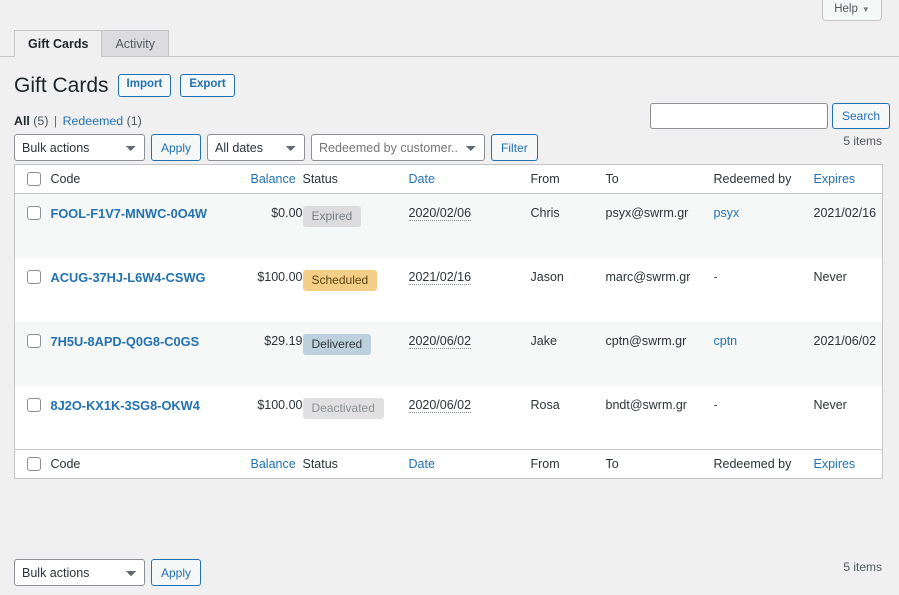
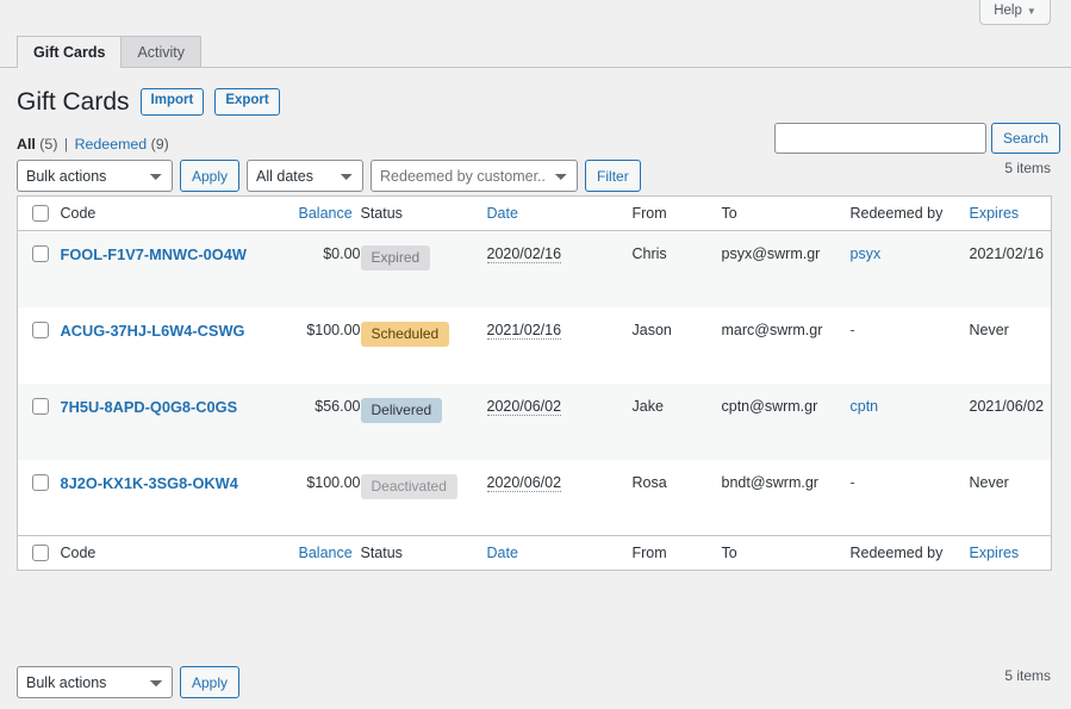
  Help
  ▼
  Gift Cards
  Activity
  Gift Cards
  Import
  Export
- All (5) | Redeemed (1)
+ All (5) | Redeemed (9)
  Search
  5 items
  Bulk actions
  Apply
  All dates
  Redeemed by customer..
  Filter
  	Code	Balance	Status	Date	From	To	Redeemed by	Expires
- 	FOOL-F1V7-MNWC-0O4W	$0.00	Expired	2020/02/06	Chris	psyx@swrm.gr	psyx	2021/02/16
+ 	FOOL-F1V7-MNWC-0O4W	$0.00	Expired	2020/02/16	Chris	psyx@swrm.gr	psyx	2021/02/16
  	ACUG-37HJ-L6W4-CSWG	$100.00	Scheduled	2021/02/16	Jason	marc@swrm.gr	-	Never
- 	7H5U-8APD-Q0G8-C0GS	$29.19	Delivered	2020/06/02	Jake	cptn@swrm.gr	cptn	2021/06/02
+ 	7H5U-8APD-Q0G8-C0GS	$56.00	Delivered	2020/06/02	Jake	cptn@swrm.gr	cptn	2021/06/02
  	8J2O-KX1K-3SG8-OKW4	$100.00	Deactivated	2020/06/02	Rosa	bndt@swrm.gr	-	Never
  	Code	Balance	Status	Date	From	To	Redeemed by	Expires
  Bulk actions
  Apply
  5 items
